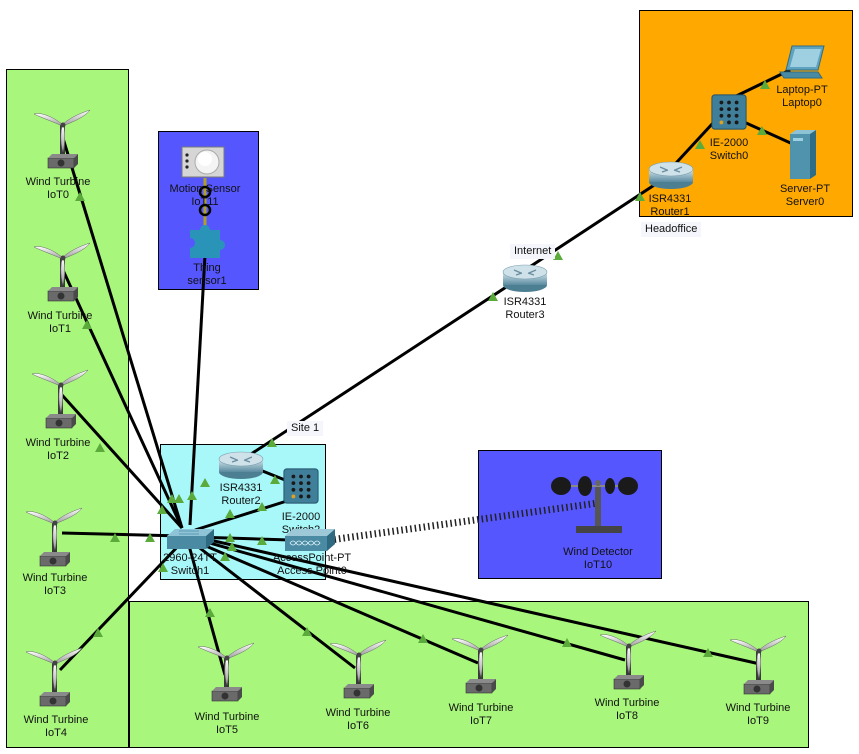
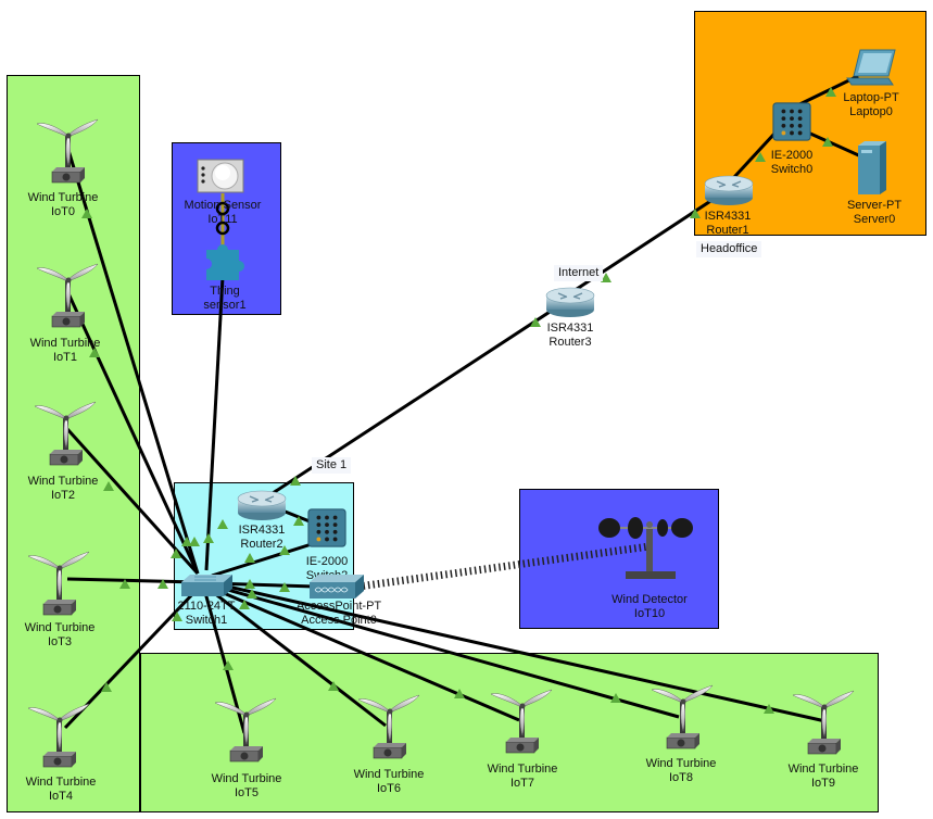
  Wind Turbine
  IoT0
  Wind Turbine
  IoT1
  Wind Turbine
  IoT2
  Wind Turbine
  IoT3
  Wind Turbine
  IoT4
  Wind Turbine
  IoT5
  Wind Turbine
  IoT6
  Wind Turbine
  IoT7
  Wind Turbine
  IoT8
  Wind Turbine
  IoT9
  Motion Sensor
  IoT11
  Thing
  sensor1
  ISR4331
  Router2
  IE-2000
- 2960-24TT
+ 2110-24TT
  Switch1
  AccessPoint-PT
  Access Point0
  Wind Detector
  IoT10
  ISR4331
  Router3
  ISR4331
  Router1
  IE-2000
  Switch0
  Laptop-PT
  Laptop0
  Server-PT
  Server0
  Internet
  Site 1
  Headoffice
